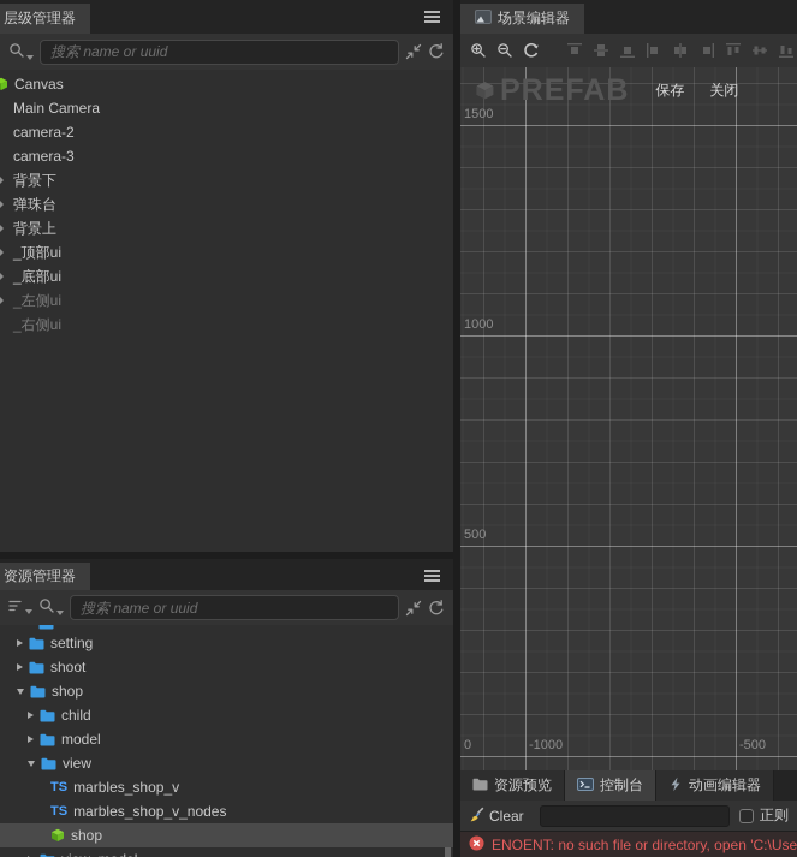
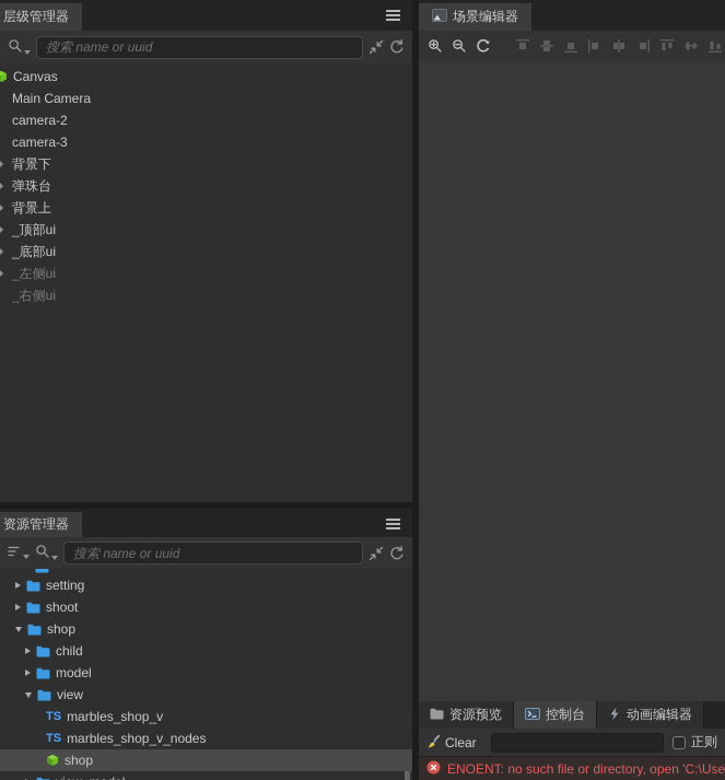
  层级管理器
  搜索 name or uuid
  Canvas
  Main Camera
  camera-2
  camera-3
  背景下
  弹珠台
  背景上
  _顶部ui
  _底部ui
  _左侧ui
  _右侧ui
  资源管理器
  搜索 name or uuid
  setting
  shoot
  shop
  child
  model
  view
  TS
  marbles_shop_v
  TS
  marbles_shop_v_nodes
  shop
  场景编辑器
- PREFAB
- 保存
- 关闭
- 1500
- 1000
- 500
- 0
- -1000
- -500
  资源预览
  控制台
  动画编辑器
  Clear
  正则
  ENOENT: no such file or directory, open 'C:\Use
